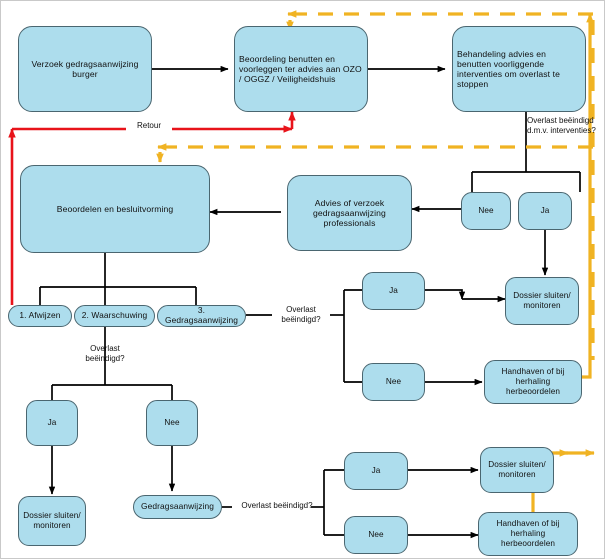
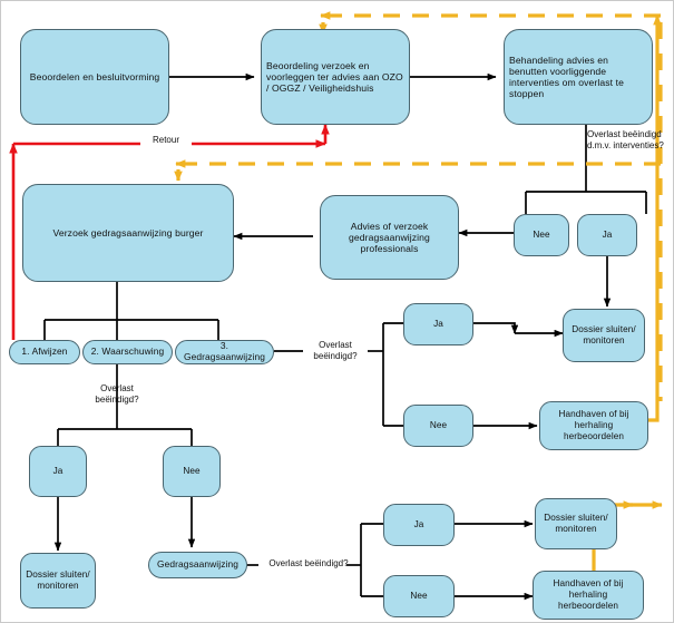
- Verzoek gedragsaanwijzing burger
+ Beoordelen en besluitvorming
- Beoordeling benutten en voorleggen ter advies aan OZO / OGGZ / Veiligheidshuis
+ Beoordeling verzoek en voorleggen ter advies aan OZO / OGGZ / Veiligheidshuis
  Behandeling advies en benutten voorliggende interventies om overlast te stoppen
  Nee
  Ja
  Dossier sluiten/ monitoren
  Advies of verzoek gedragsaanwijzing professionals
- Beoordelen en besluitvorming
+ Verzoek gedragsaanwijzing burger
  1. Afwijzen
  2. Waarschuwing
  3. Gedragsaanwijzing
  Ja
  Nee
  Handhaven of bij herhaling herbeoordelen
  Ja
  Nee
  Dossier sluiten/ monitoren
  Gedragsaanwijzing
  Ja
  Nee
  Dossier sluiten/ monitoren
  Handhaven of bij herhaling herbeoordelen
  Retour
  Overlast beëindigd d.m.v. interventies?
  Overlast beëindigd?
  Overlast beëindigd?
  Overlast beëindigd?
